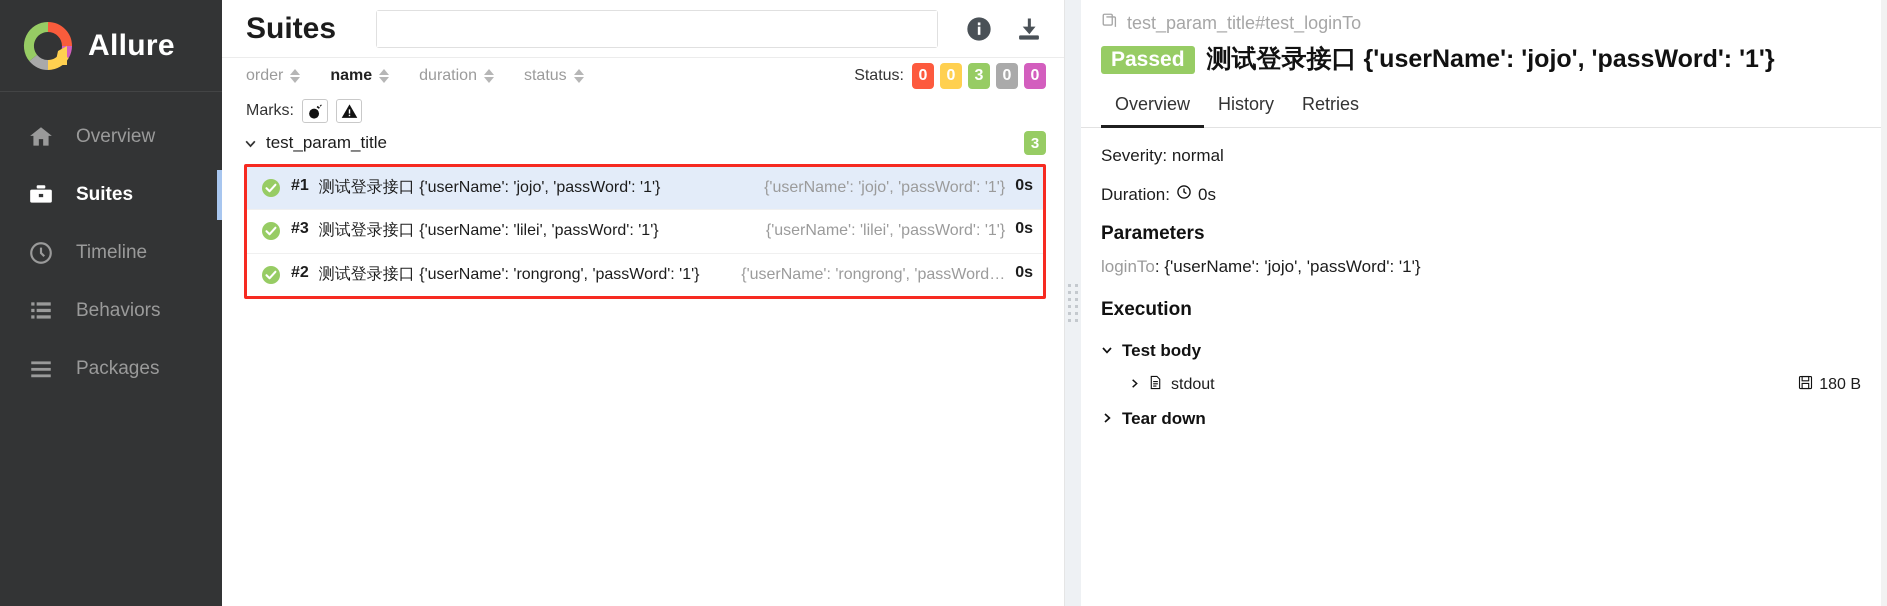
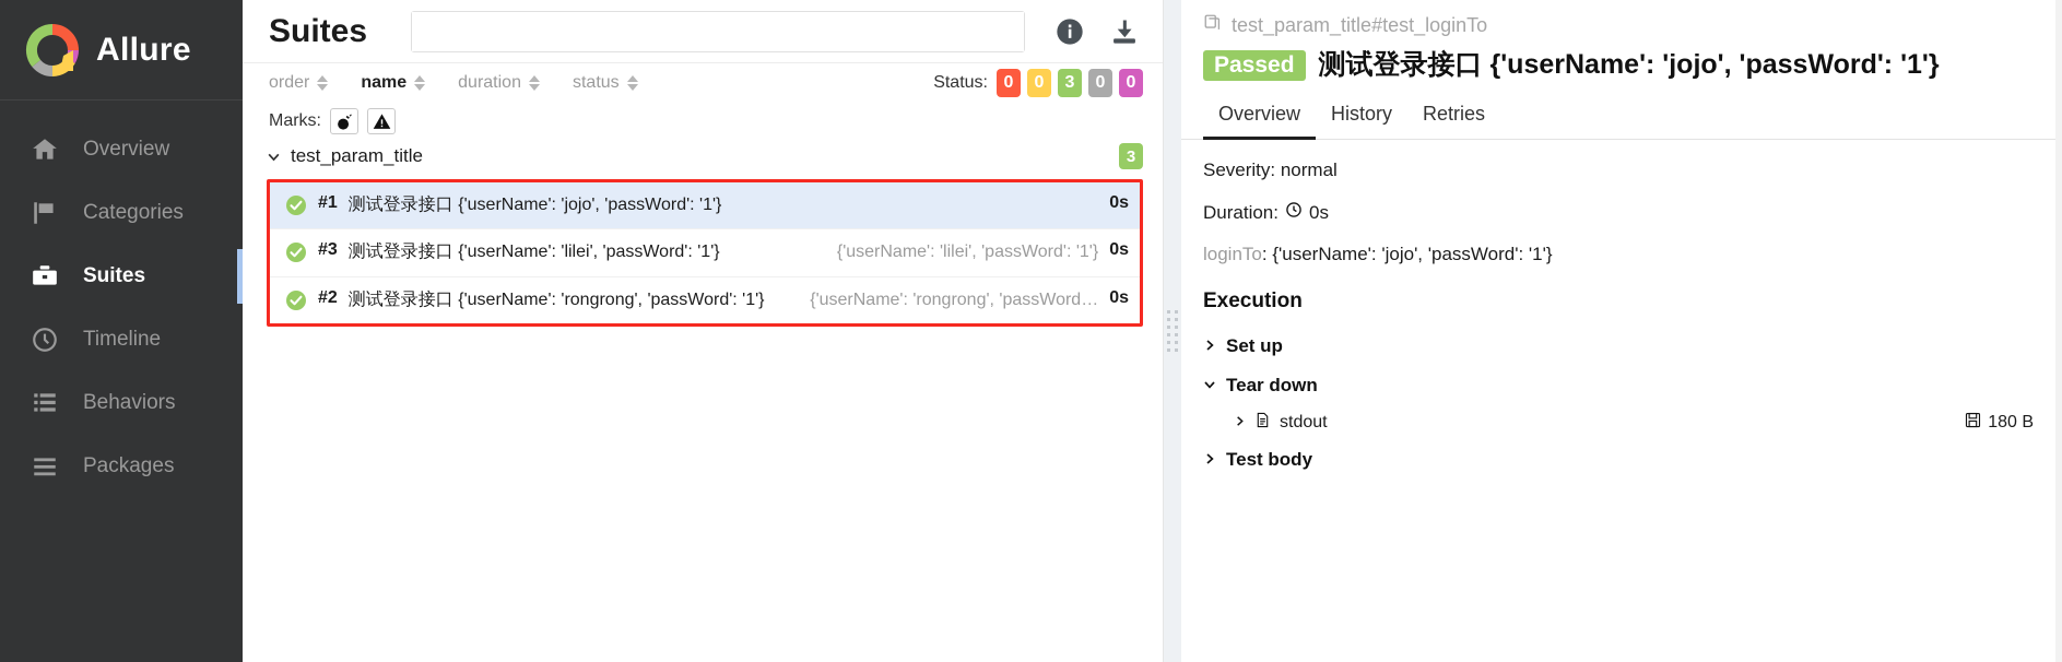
  Allure
  Overview
+ Categories
  Suites
  Timeline
  Behaviors
  Packages
  Suites
  order
  name
  duration
  status
  Status:
  0
  0
  3
  0
  0
  Marks:
  test_param_title
  3
  #1
  测试登录接口 {'userName': 'jojo', 'passWord': '1'}
- {'userName': 'jojo', 'passWord': '1'}
  0s
  #3
  测试登录接口 {'userName': 'lilei', 'passWord': '1'}
  {'userName': 'lilei', 'passWord': '1'}
  0s
  #2
  测试登录接口 {'userName': 'rongrong', 'passWord': '1'}
  {'userName': 'rongrong', 'passWord…
  0s
  test_param_title#test_loginTo
  Passed
  测试登录接口 {'userName': 'jojo', 'passWord': '1'}
  Overview
  History
  Retries
  Severity: normal
  Duration:
  0s
- Parameters
  loginTo: {'userName': 'jojo', 'passWord': '1'}
  Execution
+ Set up
- Test body
+ Tear down
  stdout
  180 B
- Tear down
+ Test body
